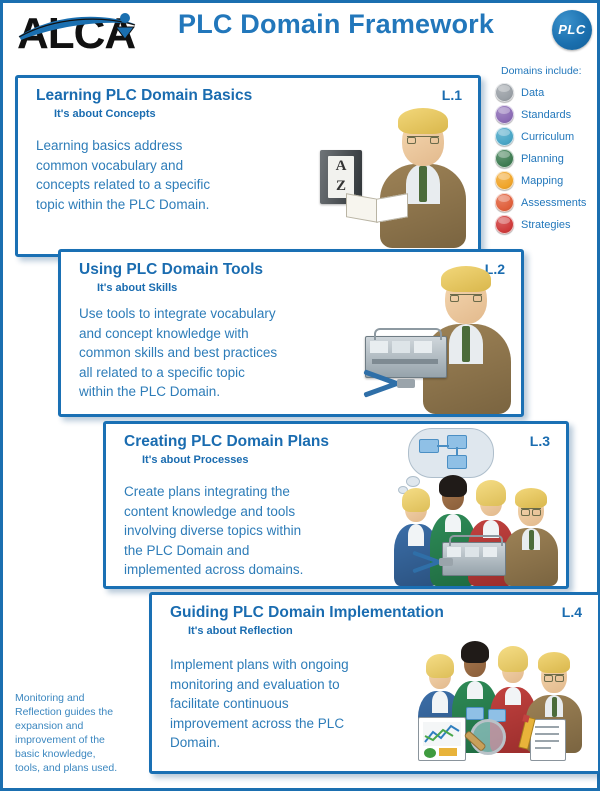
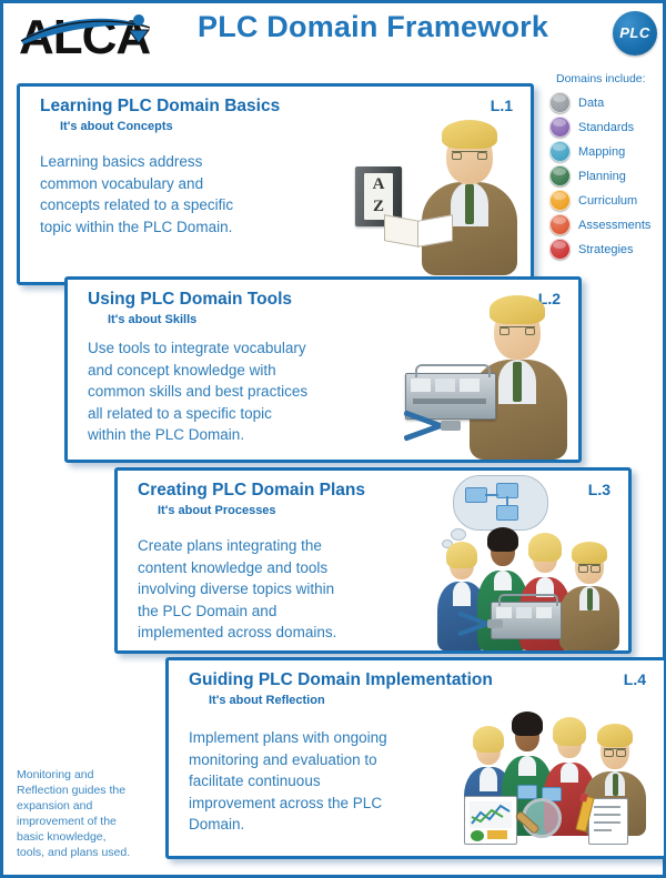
  LCA
  PLC Domain Framework
  PLC
  Domains include:
  Data
  Standards
- Curriculum
+ Mapping
  Planning
- Mapping
+ Curriculum
  Assessments
  Strategies
  Learning PLC Domain Basics
  It's about Concepts
  L.1
  Learning basics address
  common vocabulary and
  concepts related to a specific
  topic within the PLC Domain.
  A
  Z
  Using PLC Domain Tools
  It's about Skills
  L.2
  Use tools to integrate vocabulary
  and concept knowledge with
  common skills and best practices
  all related to a specific topic
  within the PLC Domain.
  Creating PLC Domain Plans
  It's about Processes
  L.3
  Create plans integrating the
  content knowledge and tools
  involving diverse topics within
  the PLC Domain and
  implemented across domains.
  Guiding PLC Domain Implementation
  It's about Reflection
  L.4
  Implement plans with ongoing
  monitoring and evaluation to
  facilitate continuous
  improvement across the PLC
  Domain.
  Monitoring and
  Reflection guides the
  expansion and
  improvement of the
  basic knowledge,
  tools, and plans used.
